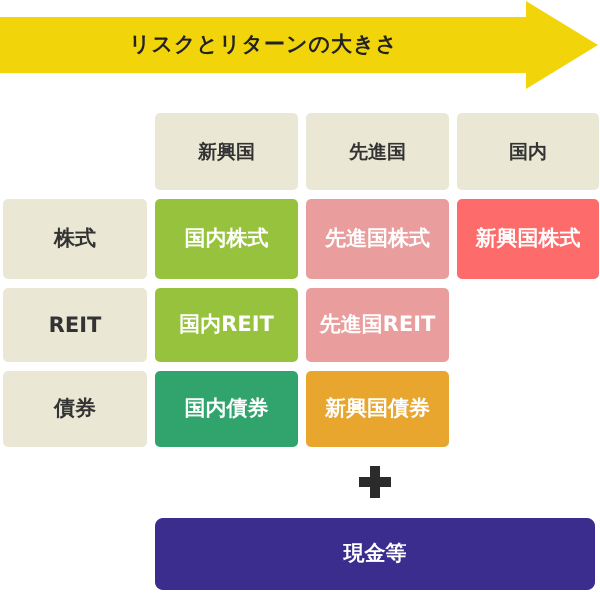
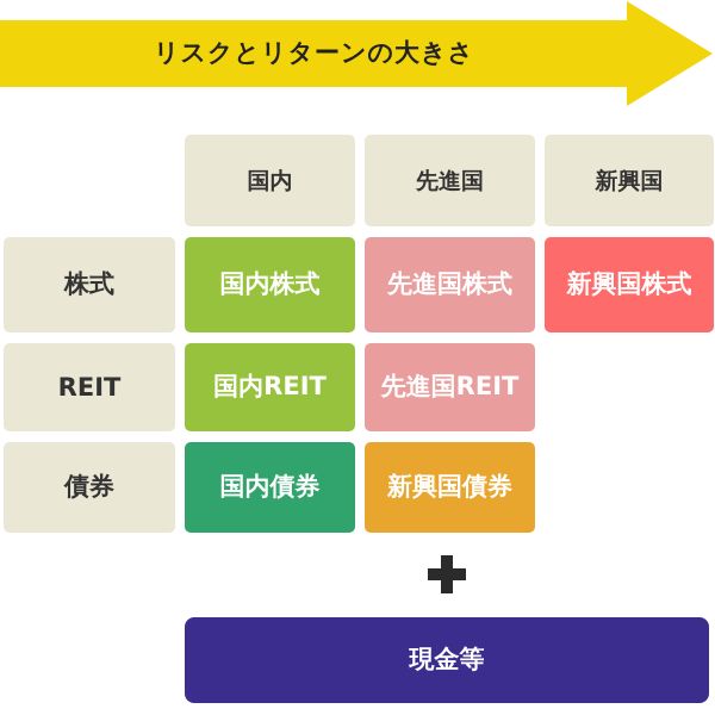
  リスクとリターンの大きさ
- 新興国
+ 国内
  先進国
- 国内
+ 新興国
  株式
  国内株式
  先進国株式
  新興国株式
  REIT
  国内REIT
  先進国REIT
  債券
  国内債券
  新興国債券
  現金等
